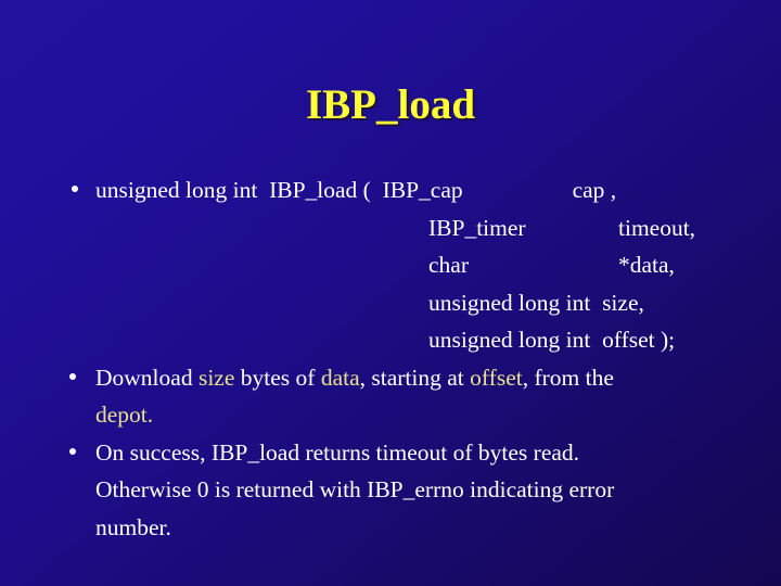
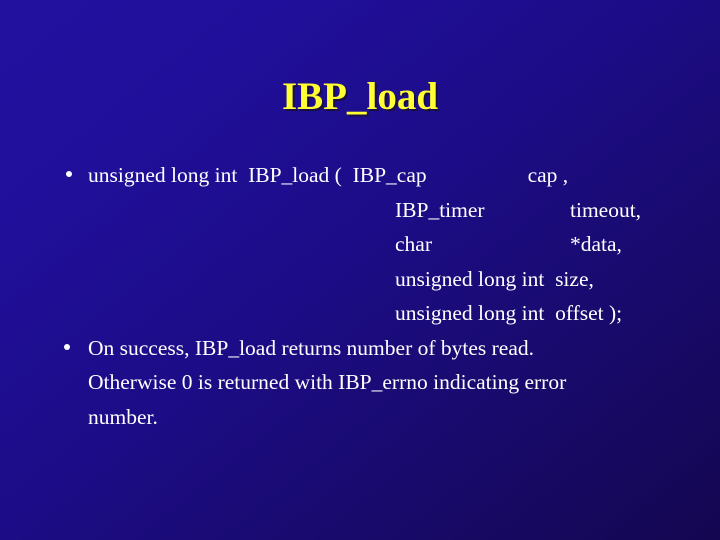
  IBP_load
  unsigned long int IBP_load ( IBP_cap cap ,
  IBP_timer timeout,
  char *data,
  unsigned long int size,
  unsigned long int offset );
- Download size bytes of data, starting at offset, from the
- depot.
- On success, IBP_load returns timeout of bytes read.
+ On success, IBP_load returns number of bytes read.
  Otherwise 0 is returned with IBP_errno indicating error
  number.
